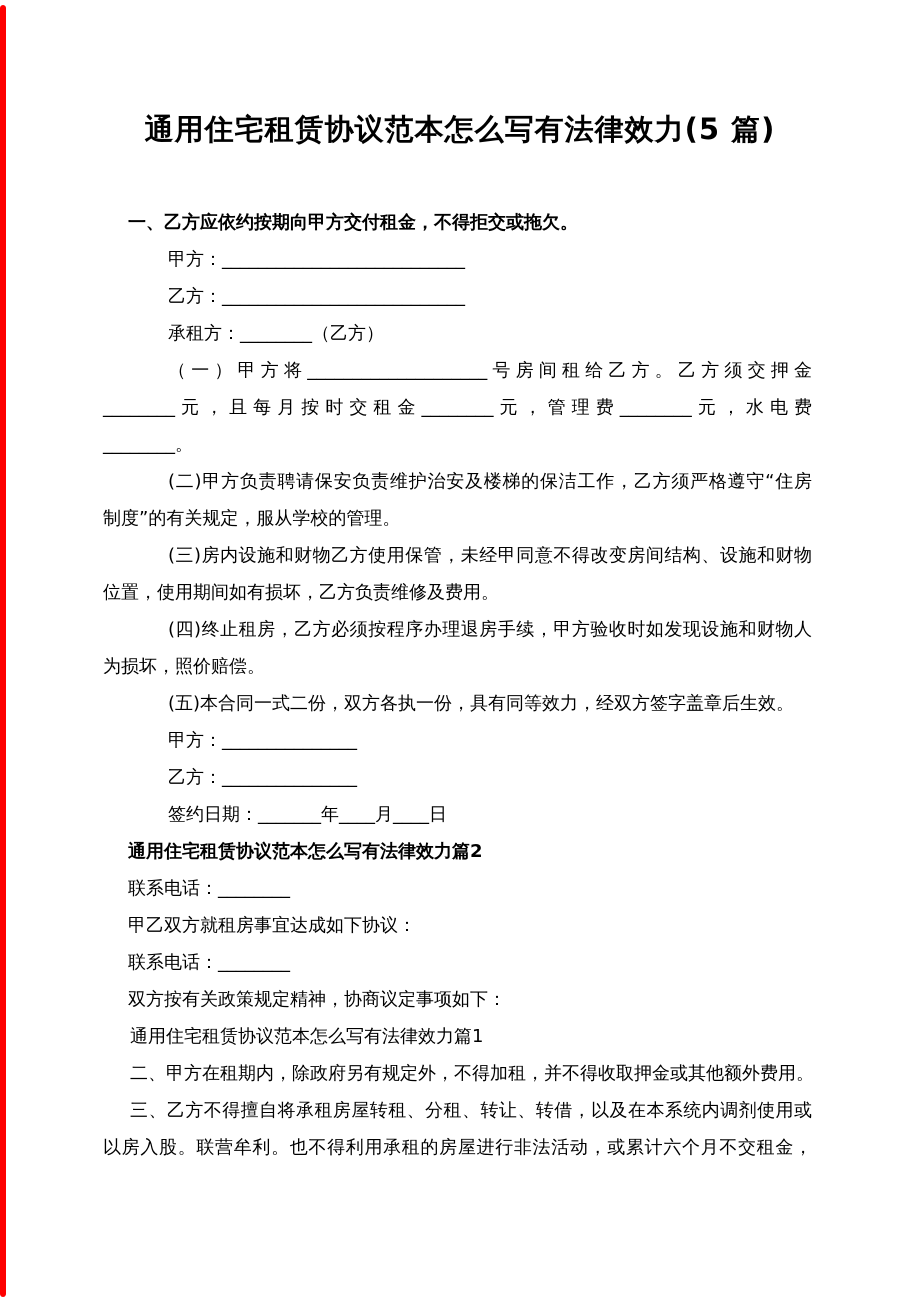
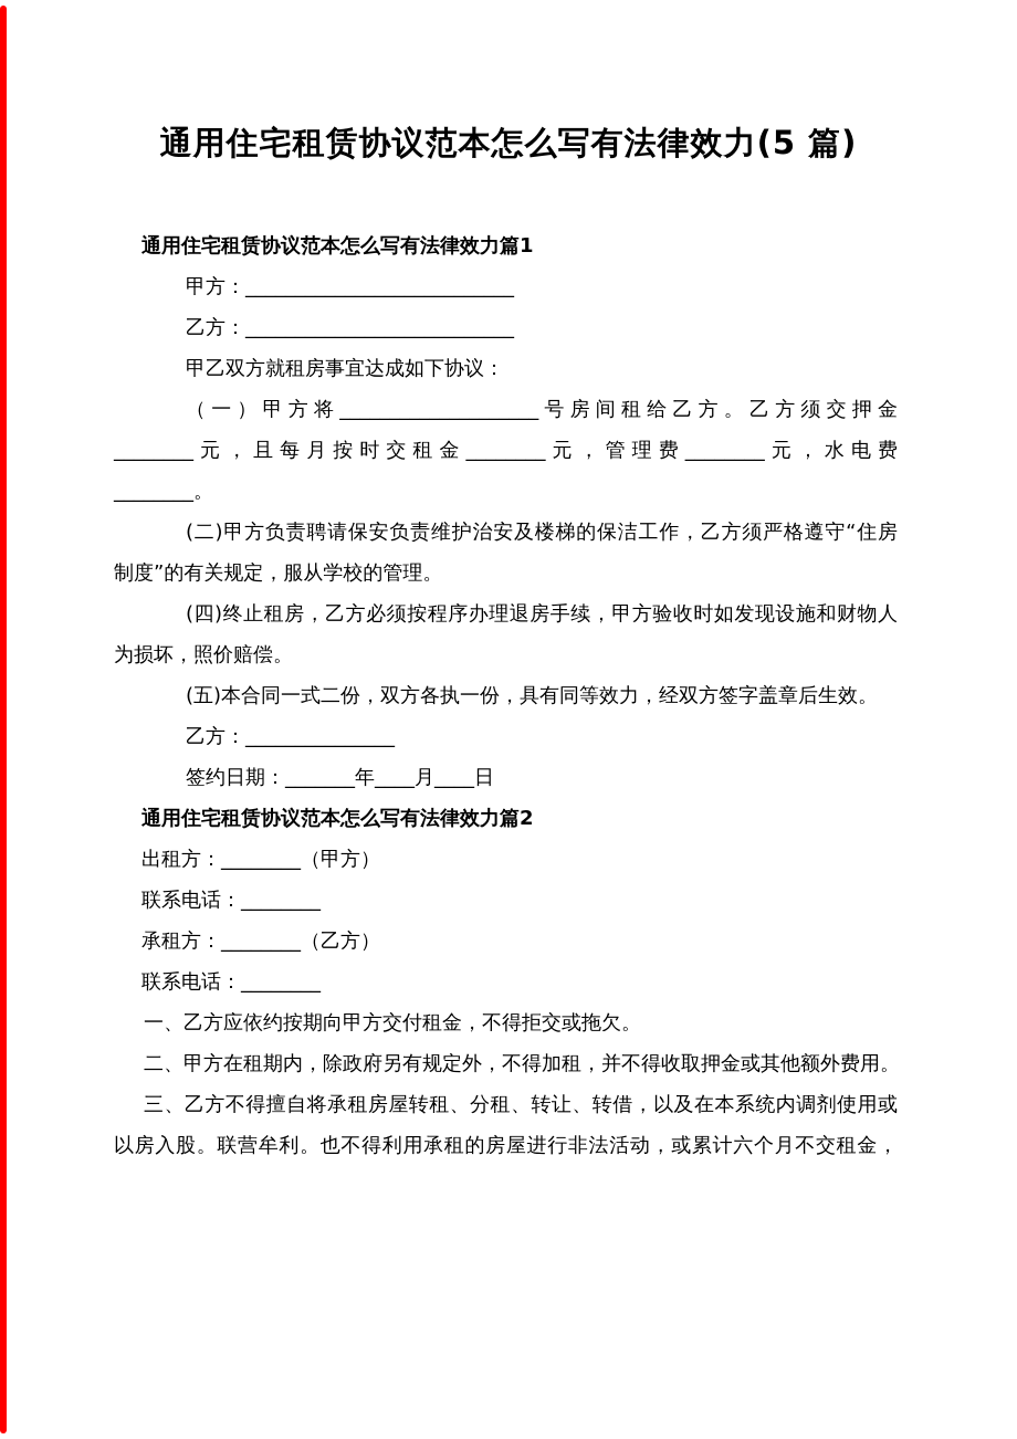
  通用住宅租赁协议范本怎么写有法律效力(5 篇)
- 一、乙方应依约按期向甲方交付租金，不得拒交或拖欠。
+ 通用住宅租赁协议范本怎么写有法律效力篇1
  甲方：___________________________
  乙方：___________________________
- 承租方：________（乙方）
+ 甲乙双方就租房事宜达成如下协议：
  （一）甲方将____________________号房间租给乙方。乙方须交押金
  ________元，且每月按时交租金________元，管理费________元，水电费
  ________。
  (二)甲方负责聘请保安负责维护治安及楼梯的保洁工作，乙方须严格遵守“住房
  制度”的有关规定，服从学校的管理。
- (三)房内设施和财物乙方使用保管，未经甲同意不得改变房间结构、设施和财物
- 位置，使用期间如有损坏，乙方负责维修及费用。
  (四)终止租房，乙方必须按程序办理退房手续，甲方验收时如发现设施和财物人
  为损坏，照价赔偿。
  (五)本合同一式二份，双方各执一份，具有同等效力，经双方签字盖章后生效。
- 甲方：_______________
  乙方：_______________
  签约日期：_______年____月____日
  通用住宅租赁协议范本怎么写有法律效力篇2
+ 出租方：________（甲方）
  联系电话：________
- 甲乙双方就租房事宜达成如下协议：
+ 承租方：________（乙方）
  联系电话：________
- 双方按有关政策规定精神，协商议定事项如下：
- 通用住宅租赁协议范本怎么写有法律效力篇1
+ 一、乙方应依约按期向甲方交付租金，不得拒交或拖欠。
  二、甲方在租期内，除政府另有规定外，不得加租，并不得收取押金或其他额外费用。
  三、乙方不得擅自将承租房屋转租、分租、转让、转借，以及在本系统内调剂使用或
  以房入股。联营牟利。也不得利用承租的房屋进行非法活动，或累计六个月不交租金，
